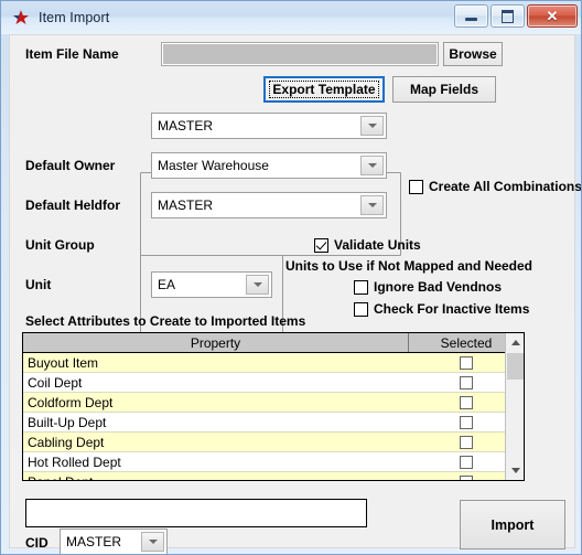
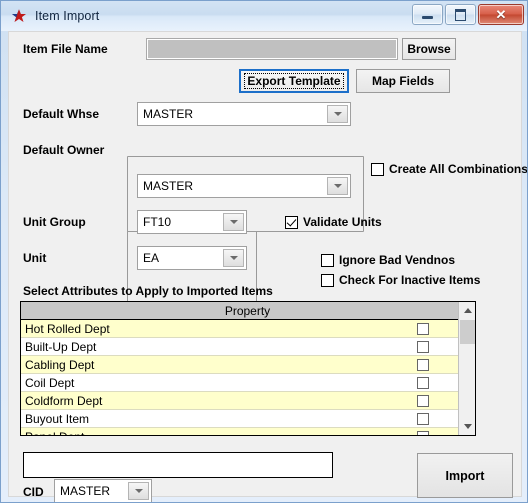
  Item Import
  ✕
  Item File Name
  Browse
  Export Template
  Map Fields
+ Default Whse
  MASTER
  Default Owner
- Master Warehouse
- Default Heldfor
  MASTER
  Create All Combinations
  Unit Group
+ FT10
  Unit
  EA
  Validate Units
- Units to Use if Not Mapped and Needed
  Ignore Bad Vendnos
  Check For Inactive Items
- Select Attributes to Create to Imported Items
+ Select Attributes to Apply to Imported Items
  Property
- Selected
- Buyout Item
+ Hot Rolled Dept
- Coil Dept
+ Built-Up Dept
- Coldform Dept
+ Cabling Dept
- Built-Up Dept
+ Coil Dept
- Cabling Dept
+ Coldform Dept
- Hot Rolled Dept
+ Buyout Item
  CID
  MASTER
  Import
